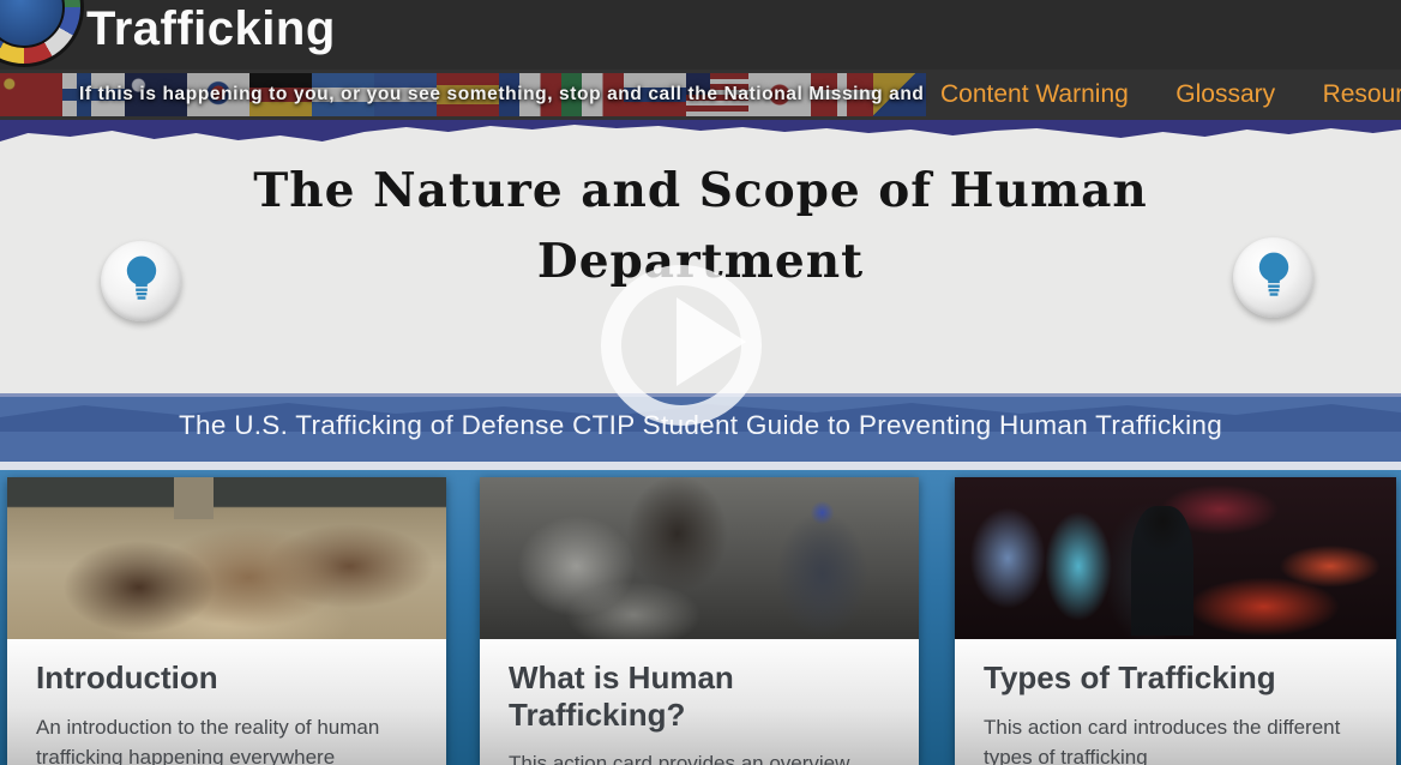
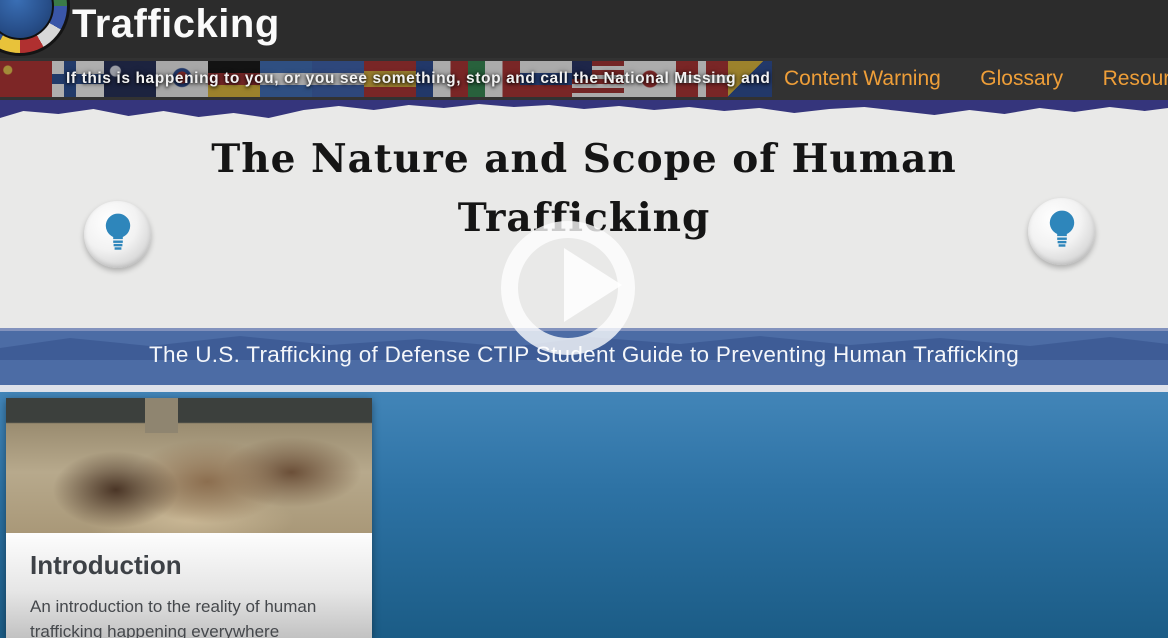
- The Nature and Scope of Human Department
+ The Nature and Scope of Human Trafficking
  The U.S. Trafficking of Defense CTIP Student Guide to Preventing Human Trafficking
  Introduction
  An introduction to the reality of human trafficking happening everywhere
- What is Human Trafficking?
- This action card provides an overview
- Types of Trafficking
- This action card introduces the different types of trafficking
  If this is happening to you, or you see something, stop and call the National Missing and
  Content Warning Glossary Resour
  Trafficking
